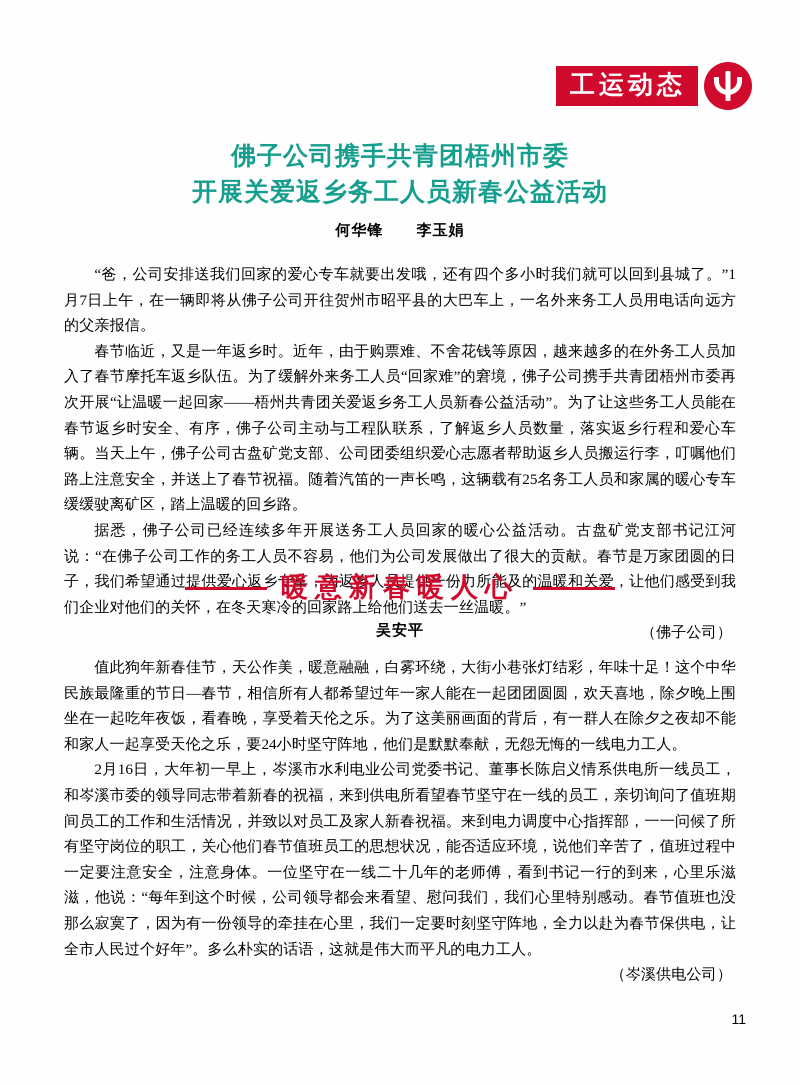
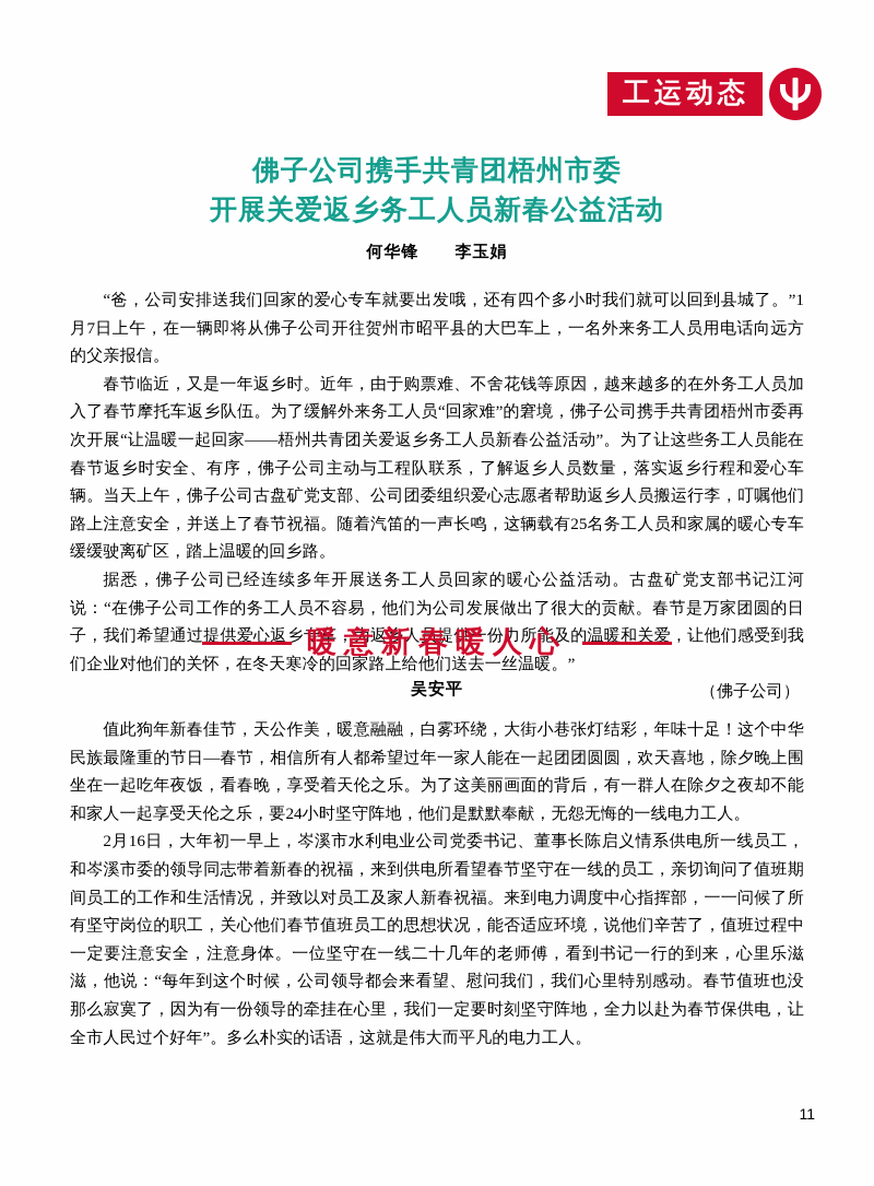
  工运动态
  佛子公司携手共青团梧州市委
  开展关爱返乡务工人员新春公益活动
  何华锋 李玉娟
  “爸，公司安排送我们回家的爱心专车就要出发哦，还有四个多小时我们就可以回到县城了。”1月7日上午，在一辆即将从佛子公司开往贺州市昭平县的大巴车上，一名外来务工人员用电话向远方的父亲报信。
  春节临近，又是一年返乡时。近年，由于购票难、不舍花钱等原因，越来越多的在外务工人员加入了春节摩托车返乡队伍。为了缓解外来务工人员“回家难”的窘境，佛子公司携手共青团梧州市委再次开展“让温暖一起回家——梧州共青团关爱返乡务工人员新春公益活动”。为了让这些务工人员能在春节返乡时安全、有序，佛子公司主动与工程队联系，了解返乡人员数量，落实返乡行程和爱心车辆。当天上午，佛子公司古盘矿党支部、公司团委组织爱心志愿者帮助返乡人员搬运行李，叮嘱他们路上注意安全，并送上了春节祝福。随着汽笛的一声长鸣，这辆载有25名务工人员和家属的暖心专车缓缓驶离矿区，踏上温暖的回乡路。
  据悉，佛子公司已经连续多年开展送务工人员回家的暖心公益活动。古盘矿党支部书记江河说：“在佛子公司工作的务工人员不容易，他们为公司发展做出了很大的贡献。春节是万家团圆的日子，我们希望通过提供爱心返乡专车，为返乡人员提供一份力所能及的温暖和关爱，让他们感受到我们企业对他们的关怀，在冬天寒冷的回家路上给他们送去一丝温暖。”
  （佛子公司）
  暖意新春暖人心
  吴安平
  值此狗年新春佳节，天公作美，暖意融融，白雾环绕，大街小巷张灯结彩，年味十足！这个中华民族最隆重的节日—春节，相信所有人都希望过年一家人能在一起团团圆圆，欢天喜地，除夕晚上围坐在一起吃年夜饭，看春晚，享受着天伦之乐。为了这美丽画面的背后，有一群人在除夕之夜却不能和家人一起享受天伦之乐，要24小时坚守阵地，他们是默默奉献，无怨无悔的一线电力工人。
  2月16日，大年初一早上，岑溪市水利电业公司党委书记、董事长陈启义情系供电所一线员工，和岑溪市委的领导同志带着新春的祝福，来到供电所看望春节坚守在一线的员工，亲切询问了值班期间员工的工作和生活情况，并致以对员工及家人新春祝福。来到电力调度中心指挥部，一一问候了所有坚守岗位的职工，关心他们春节值班员工的思想状况，能否适应环境，说他们辛苦了，值班过程中一定要注意安全，注意身体。一位坚守在一线二十几年的老师傅，看到书记一行的到来，心里乐滋滋，他说：“每年到这个时候，公司领导都会来看望、慰问我们，我们心里特别感动。春节值班也没那么寂寞了，因为有一份领导的牵挂在心里，我们一定要时刻坚守阵地，全力以赴为春节保供电，让全市人民过个好年”。多么朴实的话语，这就是伟大而平凡的电力工人。
- （岑溪供电公司）
  11
